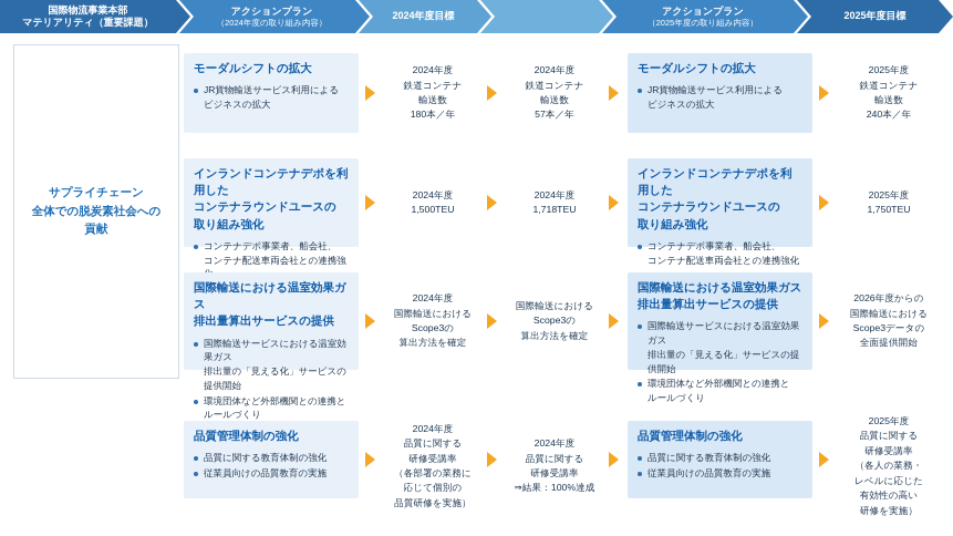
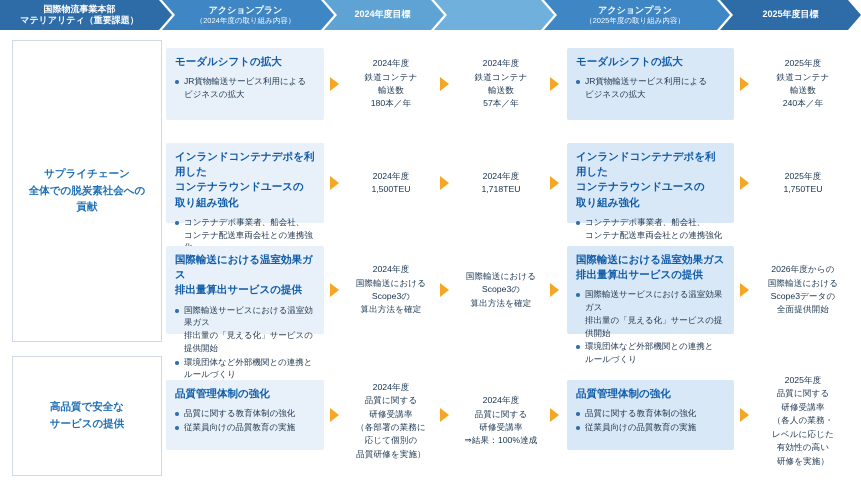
  国際物流事業本部
  マテリアリティ（重要課題）
  アクションプラン
  （2024年度の取り組み内容）
  2024年度目標
  アクションプラン
  （2025年度の取り組み内容）
  2025年度目標
  サプライチェーン
  全体での脱炭素社会への
  貢献
  モーダルシフトの拡大
  JR貨物輸送サービス利用による
  ビジネスの拡大
  2024年度
  鉄道コンテナ
  輸送数
  180本／年
  2024年度
  鉄道コンテナ
  輸送数
  57本／年
  モーダルシフトの拡大
  JR貨物輸送サービス利用による
  ビジネスの拡大
  2025年度
  鉄道コンテナ
  輸送数
  240本／年
  インランドコンテナデポを利用した
  コンテナラウンドユースの
  取り組み強化
  コンテナデポ事業者、船会社、
  コンテナ配送車両会社との連携強
  2024年度
  1,500TEU
  2024年度
  1,718TEU
  インランドコンテナデポを利用した
  コンテナラウンドユースの
  取り組み強化
  コンテナデポ事業者、船会社、
  コンテナ配送車両会社との連携強化
  2025年度
  1,750TEU
  国際輸送における温室効果ガス
  排出量算出サービスの提供
  国際輸送サービスにおける温室効果ガス
  排出量の「見える化」サービスの提供開始
  環境団体など外部機関との連携と
  ルールづくり
  2024年度
  国際輸送における
  Scope3の
  算出方法を確定
  国際輸送における
  Scope3の
  算出方法を確定
  国際輸送における温室効果ガス
  排出量算出サービスの提供
  国際輸送サービスにおける温室効果ガス
  排出量の「見える化」サービスの提供開始
  環境団体など外部機関との連携と
  ルールづくり
  2026年度からの
  国際輸送における
  Scope3データの
  全面提供開始
+ 高品質で安全な
+ サービスの提供
  品質管理体制の強化
  品質に関する教育体制の強化
  従業員向けの品質教育の実施
  2024年度
  品質に関する
  研修受講率
  （各部署の業務に
  応じて個別の
  品質研修を実施）
  2024年度
  品質に関する
  研修受講率
  ⇒結果：100%達成
  品質管理体制の強化
  品質に関する教育体制の強化
  従業員向けの品質教育の実施
  2025年度
  品質に関する
  研修受講率
  （各人の業務・
  レベルに応じた
  有効性の高い
  研修を実施）
